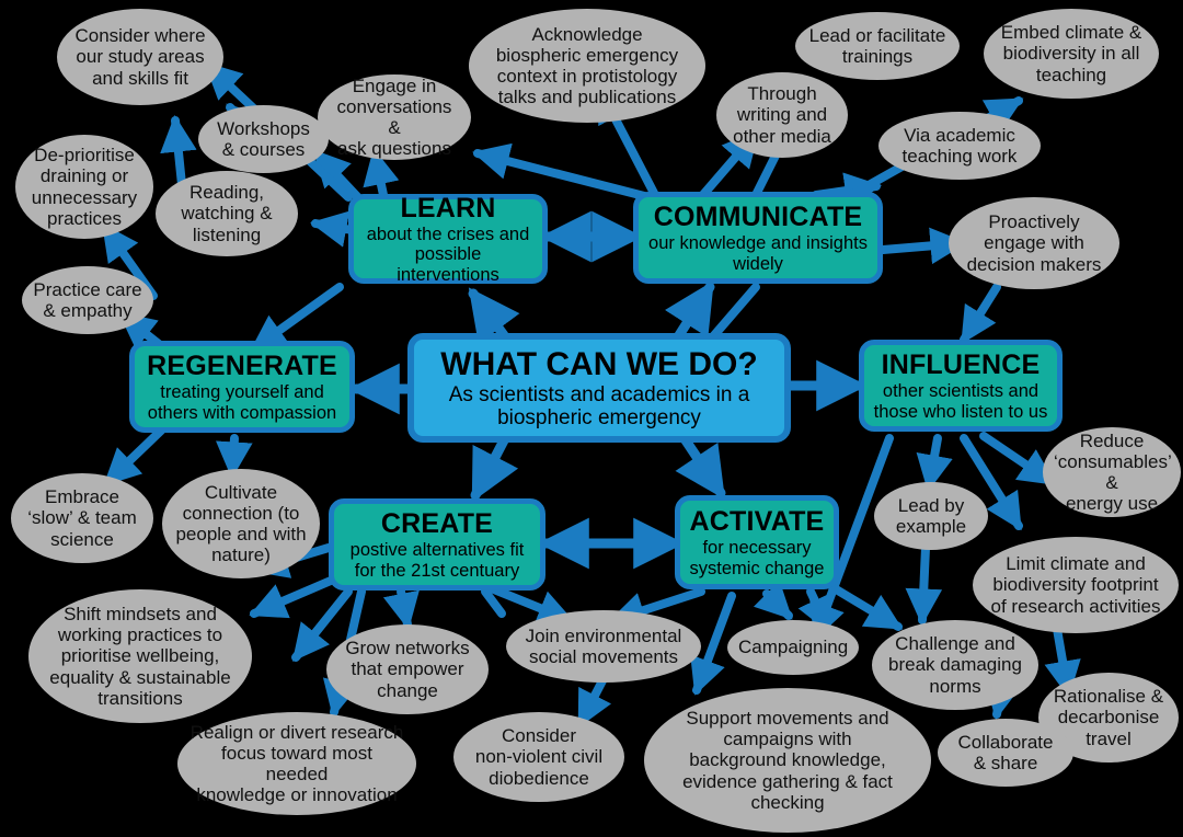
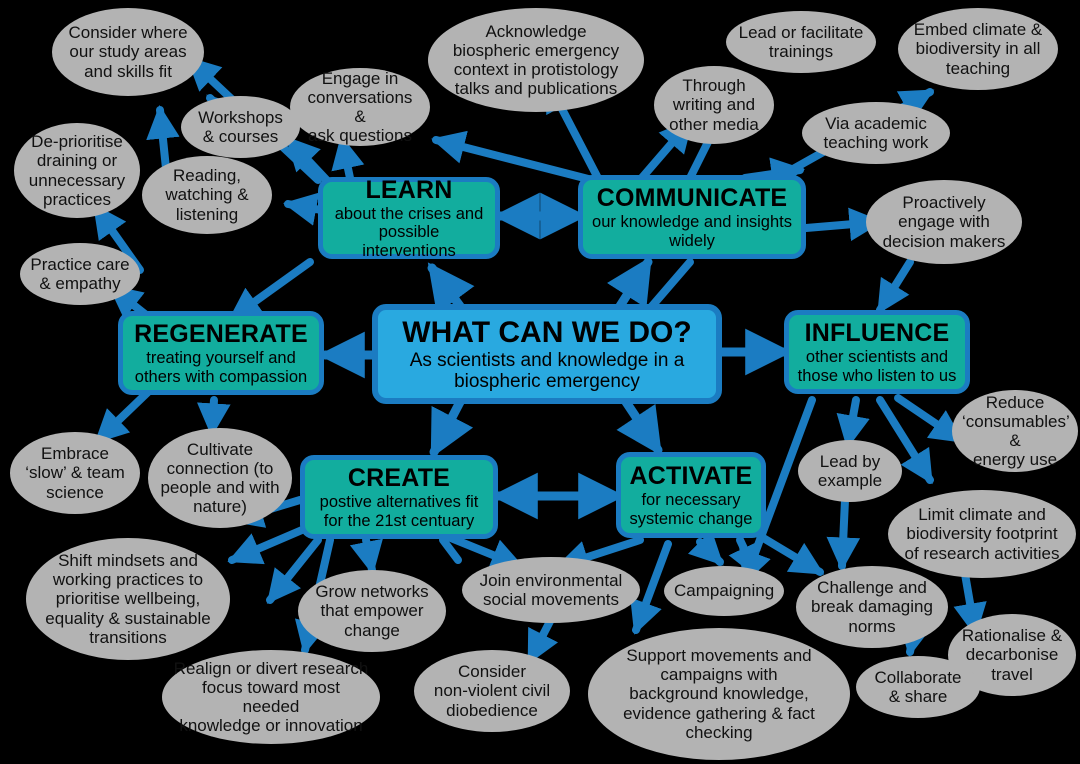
  WHAT CAN WE DO?
- As scientists and academics in a
+ As scientists and knowledge in a
  biospheric emergency
  LEARN
  about the crises and
  possible interventions
  COMMUNICATE
  our knowledge and insights
  widely
  REGENERATE
  treating yourself and
  others with compassion
  INFLUENCE
  other scientists and
  those who listen to us
  CREATE
  postive alternatives fit
  for the 21st centuary
  ACTIVATE
  for necessary
  systemic change
  Consider where
  our study areas
  and skills fit
  Workshops
  & courses
  Reading,
  watching &
  listening
  De-prioritise
  draining or
  unnecessary
  practices
  Practice care
  & empathy
  Engage in
  conversations &
  ask questions
  Acknowledge
  biospheric emergency
  context in protistology
  talks and publications
  Lead or facilitate
  trainings
  Through
  writing and
  other media
  Embed climate &
  biodiversity in all
  teaching
  Via academic
  teaching work
  Proactively
  engage with
  decision makers
  Reduce
  ‘consumables’ &
  energy use
  Lead by
  example
  Limit climate and
  biodiversity footprint
  of research activities
  Challenge and
  break damaging
  norms
  Rationalise &
  decarbonise
  travel
  Collaborate
  & share
  Embrace
  ‘slow’ & team
  science
  Cultivate
  connection (to
  people and with
  nature)
  Shift mindsets and
  working practices to
  prioritise wellbeing,
  equality & sustainable
  transitions
  Realign or divert research
  focus toward most needed
  knowledge or innovation
  Grow networks
  that empower
  change
  Join environmental
  social movements
  Consider
  non-violent civil
  diobedience
  Support movements and
  campaigns with
  background knowledge,
  evidence gathering & fact
  checking
  Campaigning
